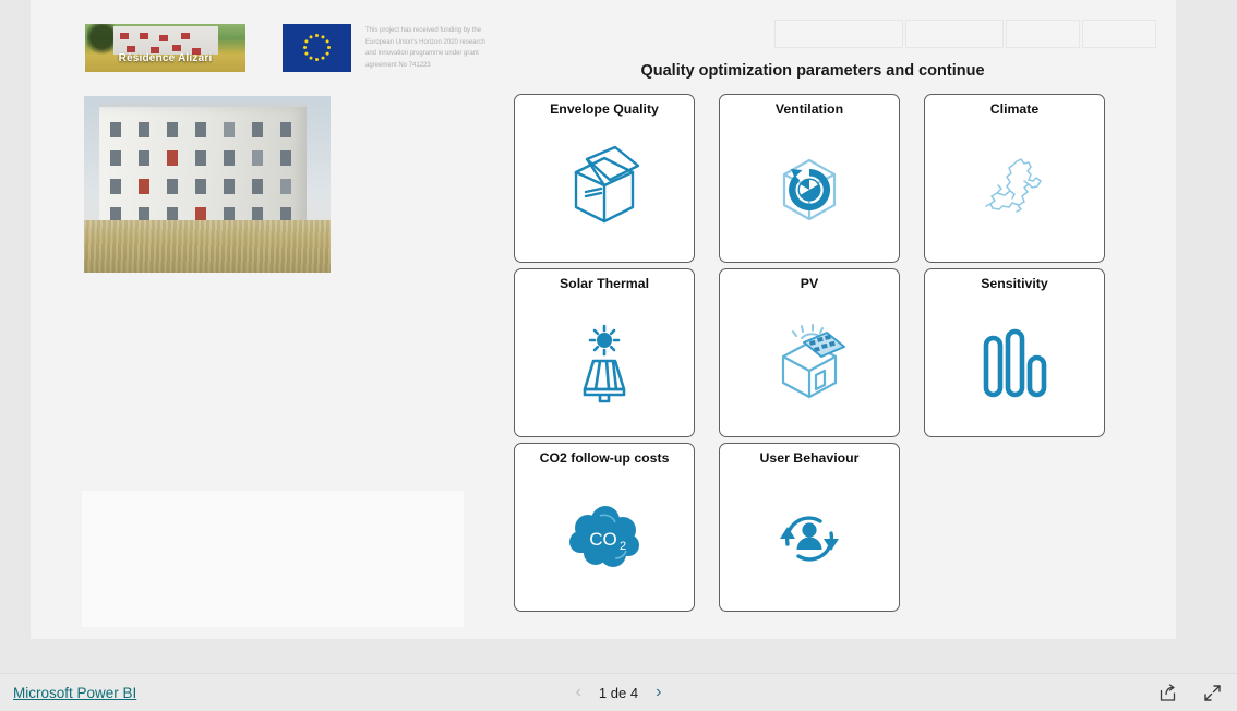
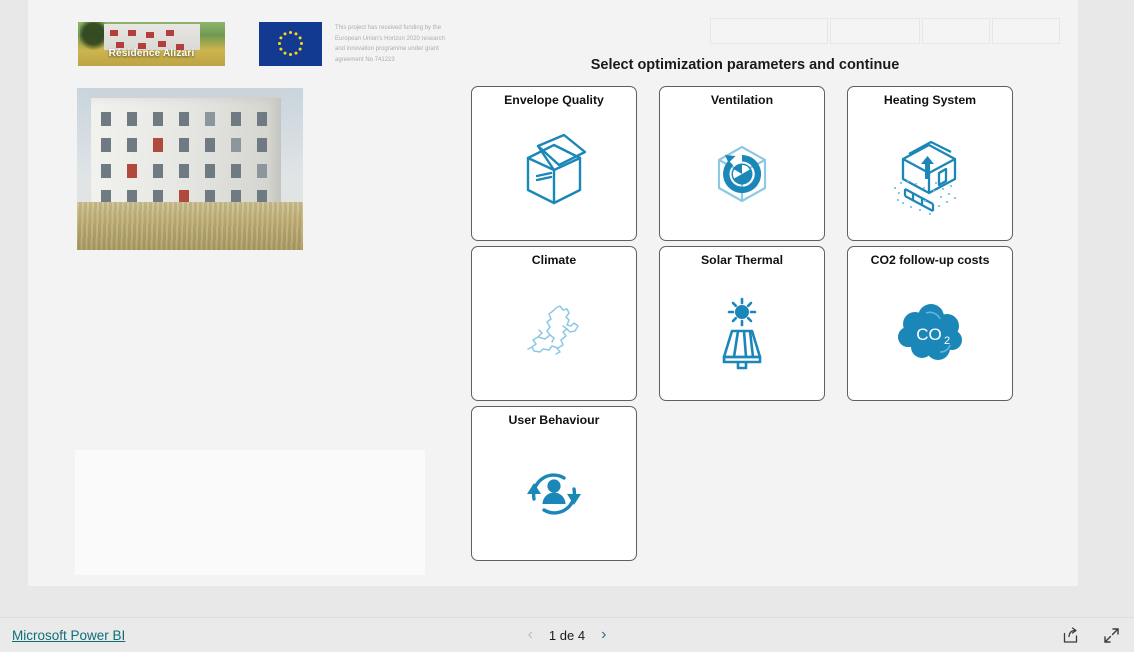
  Résidence Alizari
- Quality optimization parameters and continue
+ Select optimization parameters and continue
  Envelope Quality
  Ventilation
+ Heating System
  Climate
  Solar Thermal
- PV
- Sensitivity
  CO2 follow-up costs
  CO
  2
  User Behaviour
  Microsoft Power BI
  ‹
  1 de 4
  ›
